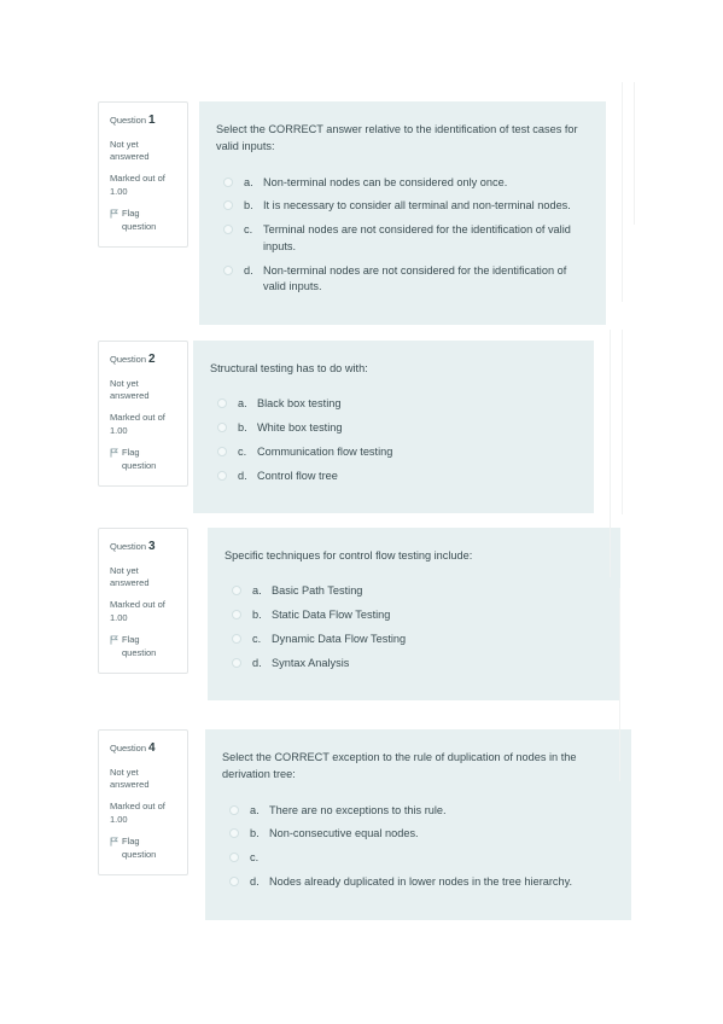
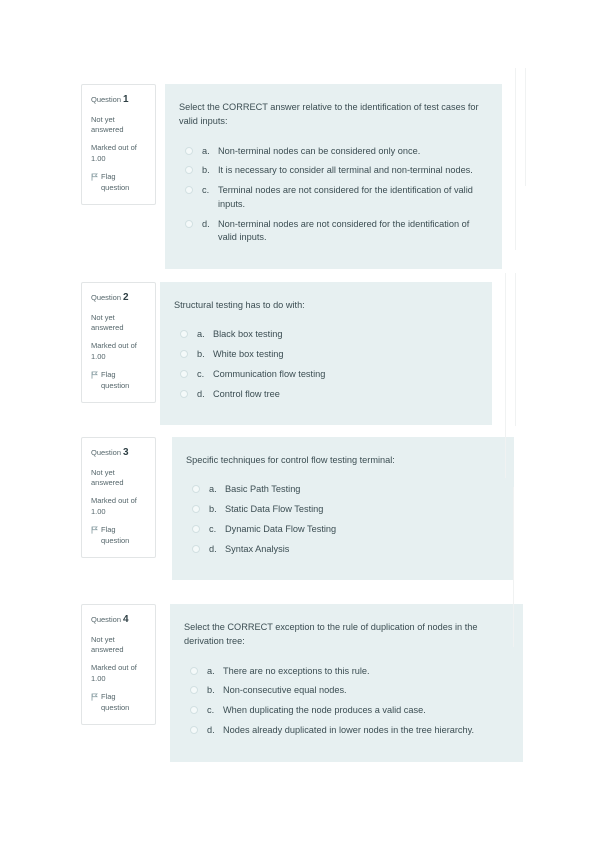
  Select the CORRECT answer relative to the identification of test cases for valid inputs:
  a.
  Non-terminal nodes can be considered only once.
  b.
  It is necessary to consider all terminal and non-terminal nodes.
  c.
  Terminal nodes are not considered for the identification of valid inputs.
  d.
  Non-terminal nodes are not considered for the identification of valid inputs.
  Question 1
  Not yet answered
  Marked out of 1.00
  Flag question
  Structural testing has to do with:
  a.
  Black box testing
  b.
  White box testing
  c.
  Communication flow testing
  d.
  Control flow tree
  Question 2
  Not yet answered
  Marked out of 1.00
  Flag question
- Specific techniques for control flow testing include:
+ Specific techniques for control flow testing terminal:
  a.
  Basic Path Testing
  b.
  Static Data Flow Testing
  c.
  Dynamic Data Flow Testing
  d.
  Syntax Analysis
  Question 3
  Not yet answered
  Marked out of 1.00
  Flag question
  Select the CORRECT exception to the rule of duplication of nodes in the derivation tree:
  a.
  There are no exceptions to this rule.
  b.
  Non-consecutive equal nodes.
  c.
+ When duplicating the node produces a valid case.
  d.
  Nodes already duplicated in lower nodes in the tree hierarchy.
  Question 4
  Not yet answered
  Marked out of 1.00
  Flag question
